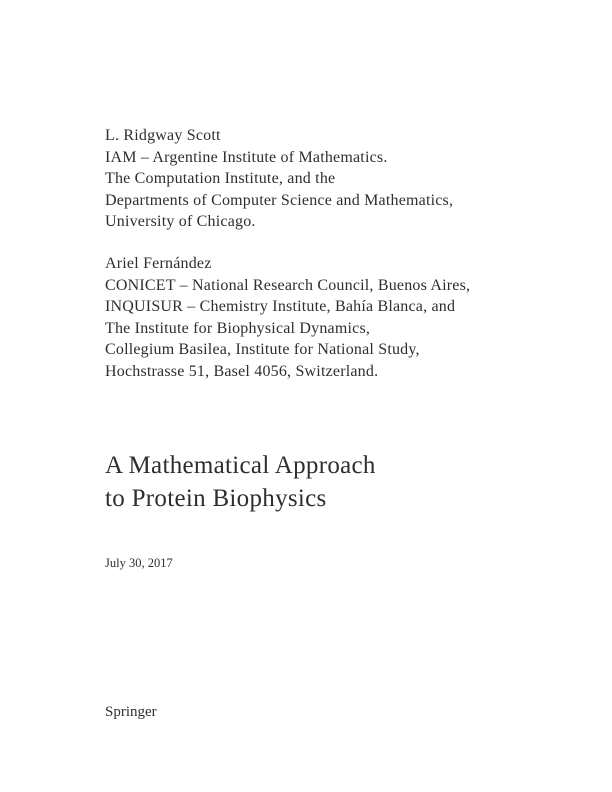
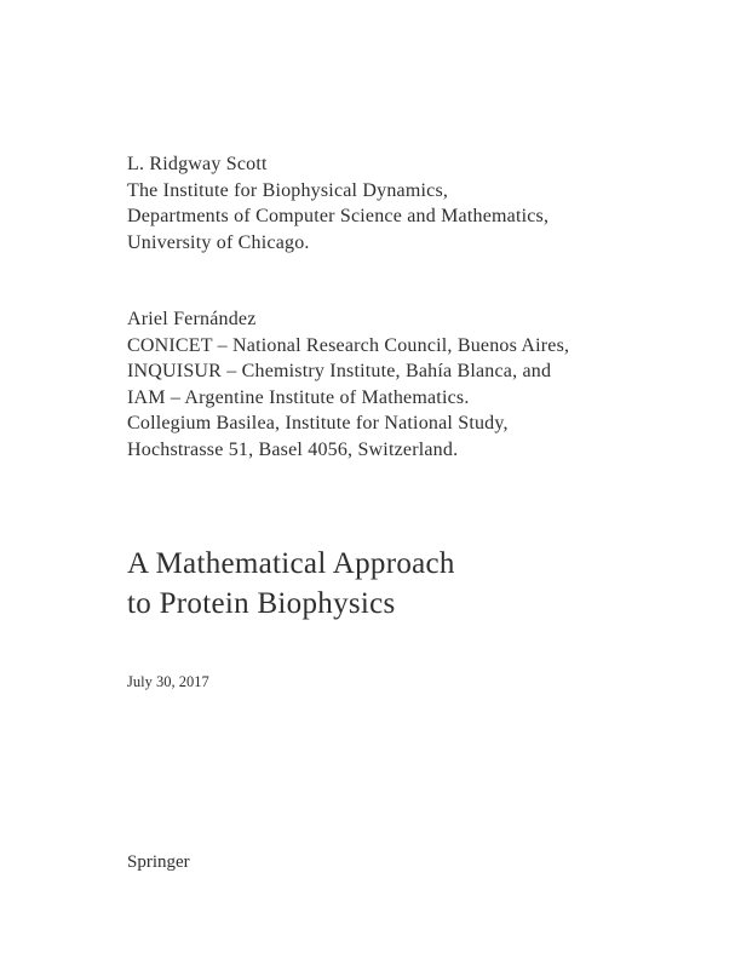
  L. Ridgway Scott
- IAM – Argentine Institute of Mathematics.
+ The Institute for Biophysical Dynamics,
- The Computation Institute, and the
  Departments of Computer Science and Mathematics,
  University of Chicago.
  Ariel Fernández
  CONICET – National Research Council, Buenos Aires,
  INQUISUR – Chemistry Institute, Bahía Blanca, and
- The Institute for Biophysical Dynamics,
+ IAM – Argentine Institute of Mathematics.
  Collegium Basilea, Institute for National Study,
  Hochstrasse 51, Basel 4056, Switzerland.
  A Mathematical Approach
  to Protein Biophysics
  July 30, 2017
  Springer
